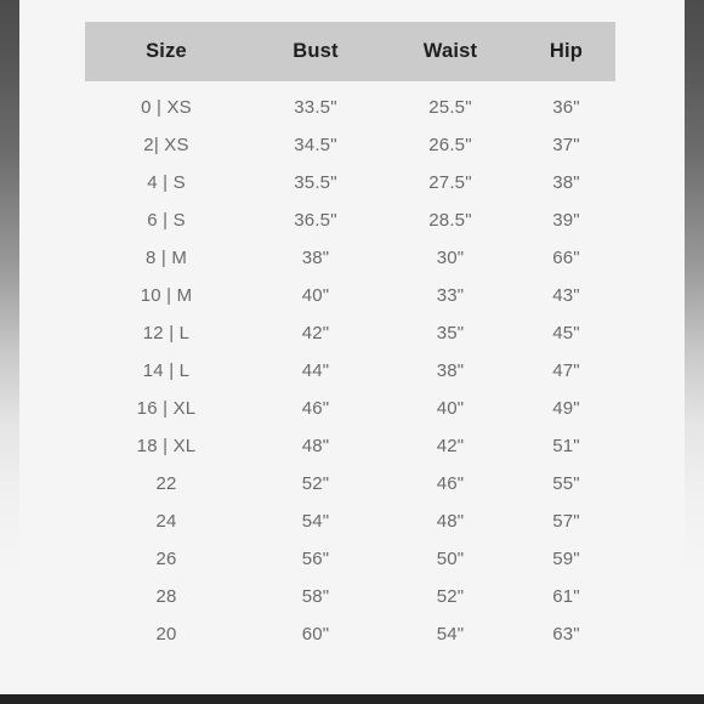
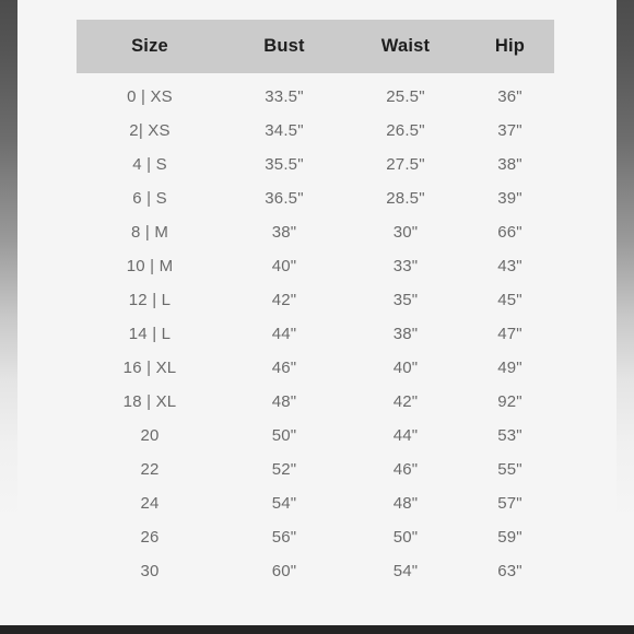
  Size	Bust	Waist	Hip
  0 | XS	33.5"	25.5"	36"
  2| XS	34.5"	26.5"	37"
  4 | S	35.5"	27.5"	38"
  6 | S	36.5"	28.5"	39"
  8 | M	38"	30"	66"
  10 | M	40"	33"	43"
  12 | L	42"	35"	45"
  14 | L	44"	38"	47"
  16 | XL	46"	40"	49"
- 18 | XL	48"	42"	51"
+ 18 | XL	48"	42"	92"
+ 20	50"	44"	53"
  22	52"	46"	55"
  24	54"	48"	57"
  26	56"	50"	59"
- 28	58"	52"	61"
- 20	60"	54"	63"
+ 30	60"	54"	63"
